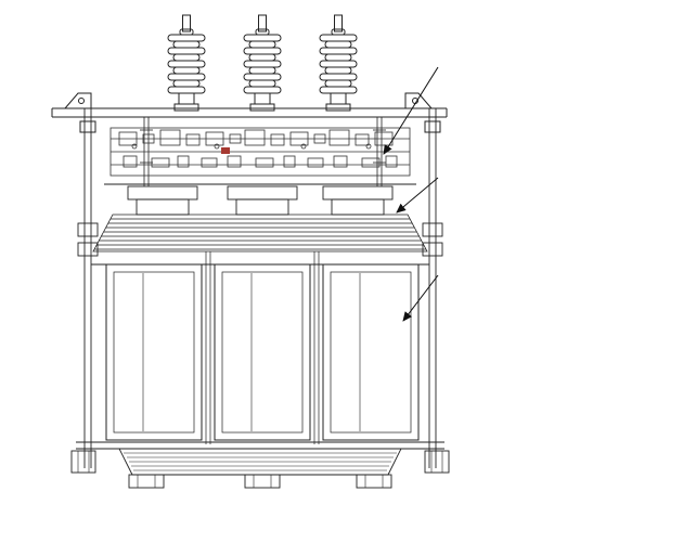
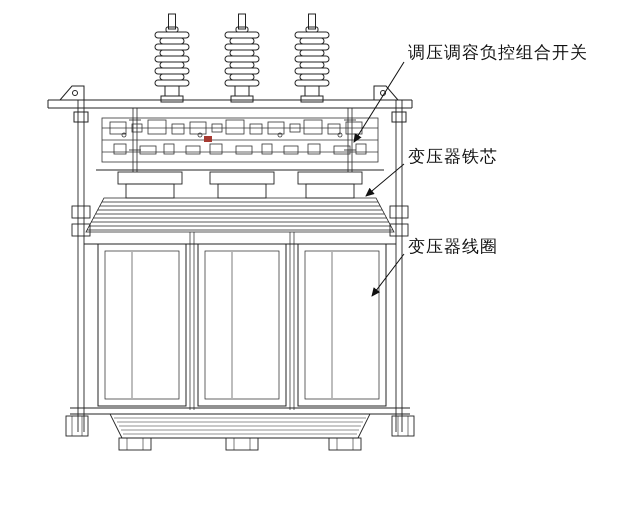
+ 调压调容负控组合开关
+ 变压器铁芯
+ 变压器线圈
